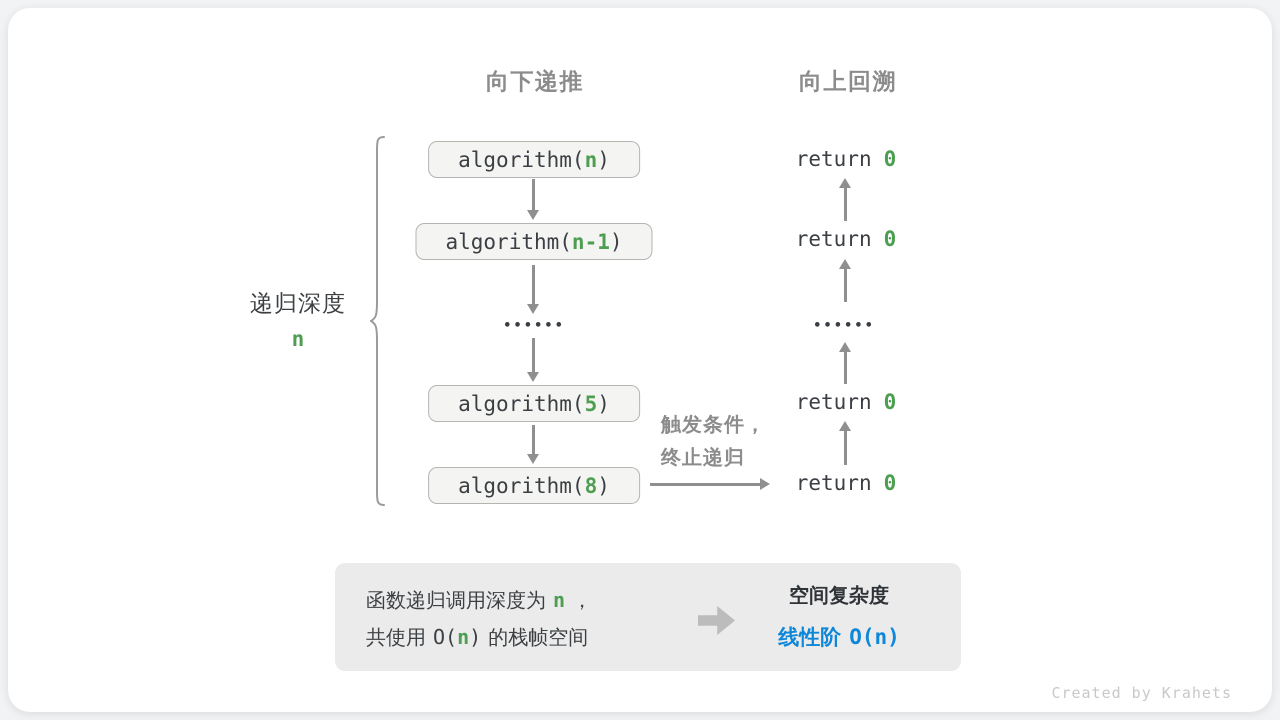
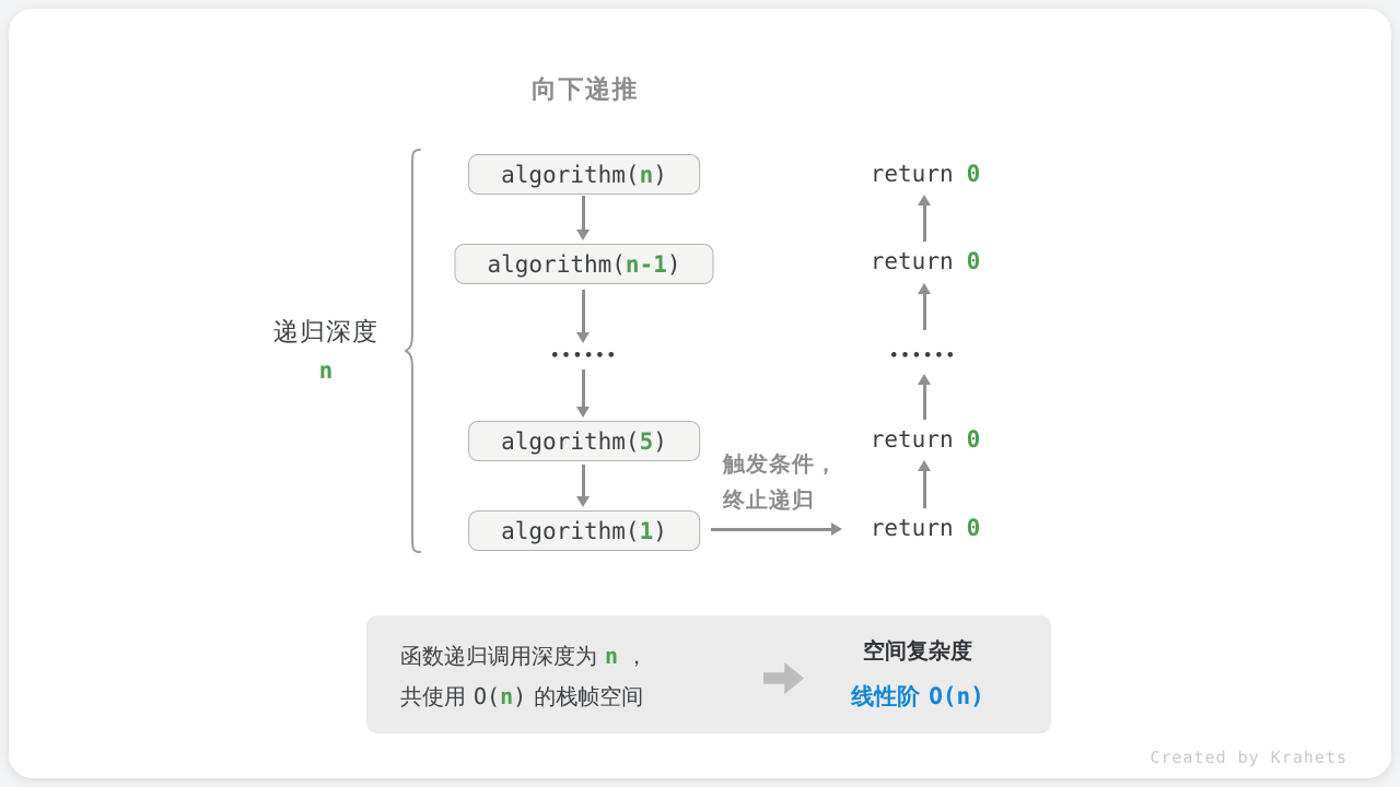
  向下递推
- 向上回溯
  递归深度
  n
  algorithm(
  n
  )
  algorithm(
  n-1
  )
  ••••••
  algorithm(
  5
  )
  algorithm(
- 8
+ 1
  )
  触发条件，
  终止递归
  return 0
  return 0
  ••••••
  return 0
  return 0
  函数递归调用深度为 n ，
  共使用 O(n) 的栈帧空间
  空间复杂度
  线性阶 O(n)
  Created by Krahets
